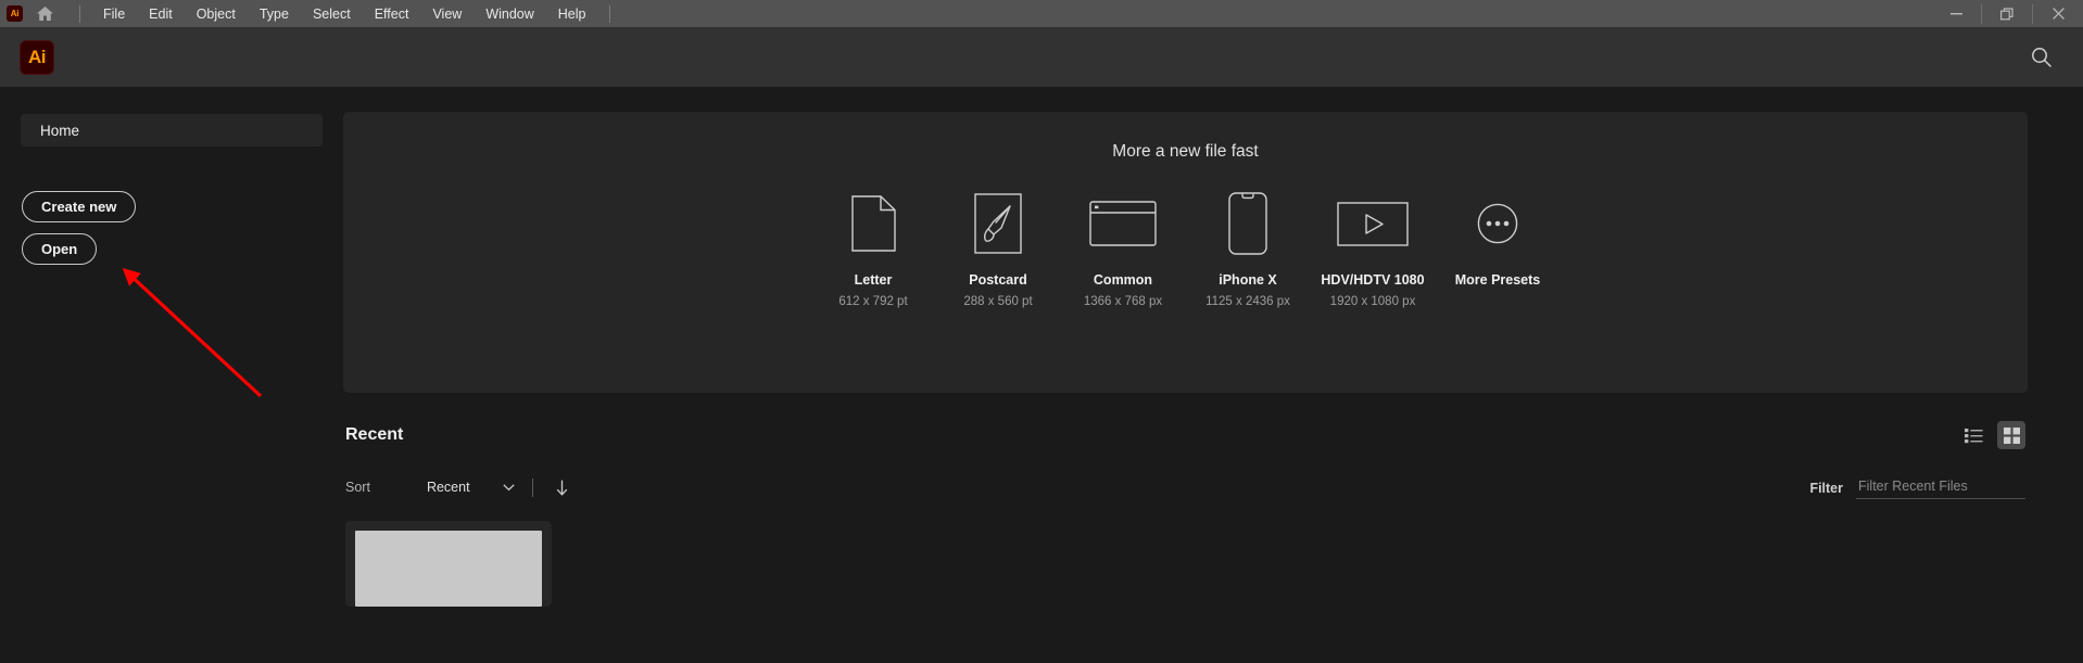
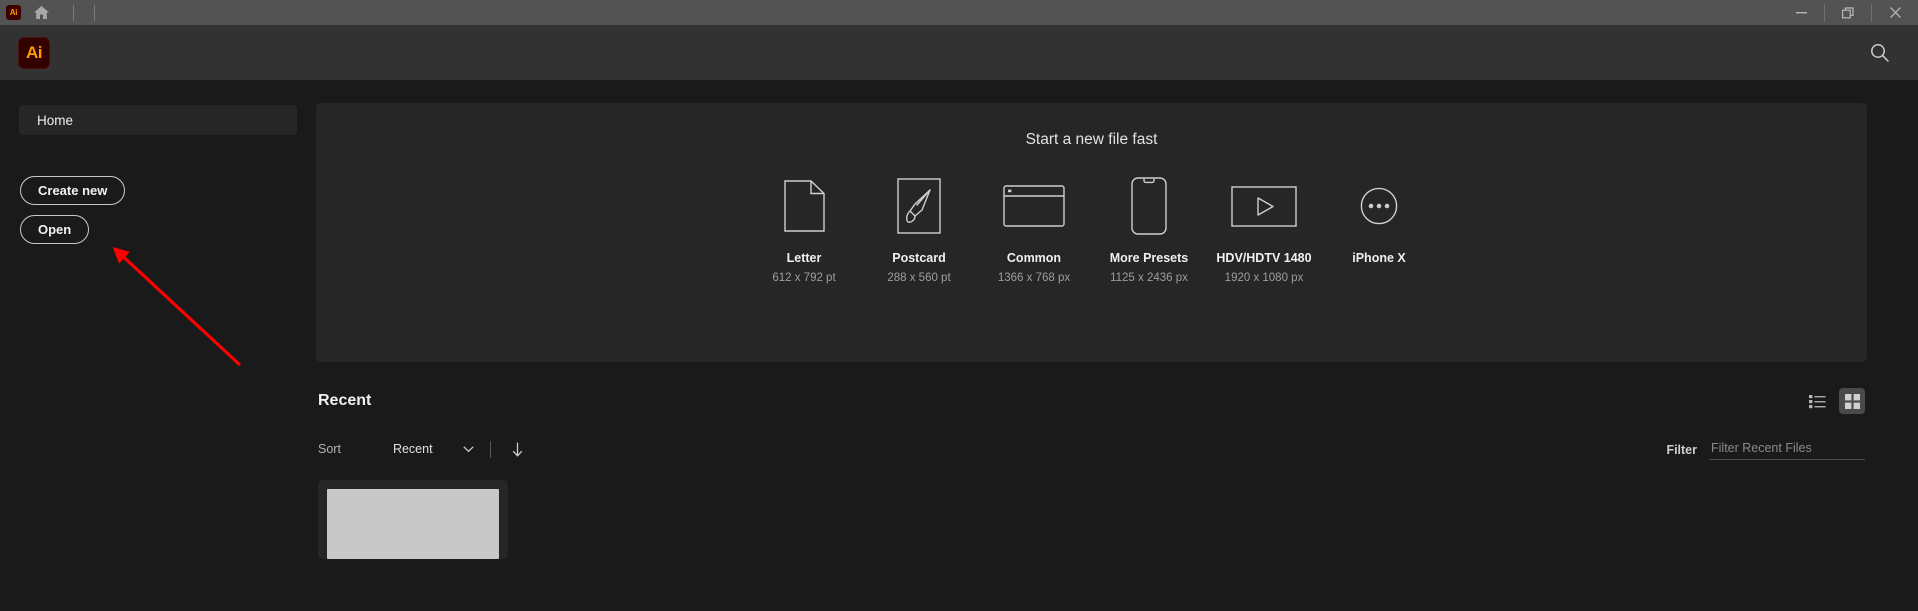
  Ai
- File
- Edit
- Object
- Type
- Select
- Effect
- View
- Window
- Help
  Ai
  Home
  Create new
  Open
- More a new file fast
+ Start a new file fast
  Letter
  612 x 792 pt
  Postcard
  288 x 560 pt
  Common
  1366 x 768 px
- iPhone X
+ More Presets
  1125 x 2436 px
- HDV/HDTV 1080
+ HDV/HDTV 1480
  1920 x 1080 px
- More Presets
+ iPhone X
  Recent
  Sort
  Recent
  Filter
  Filter Recent Files
